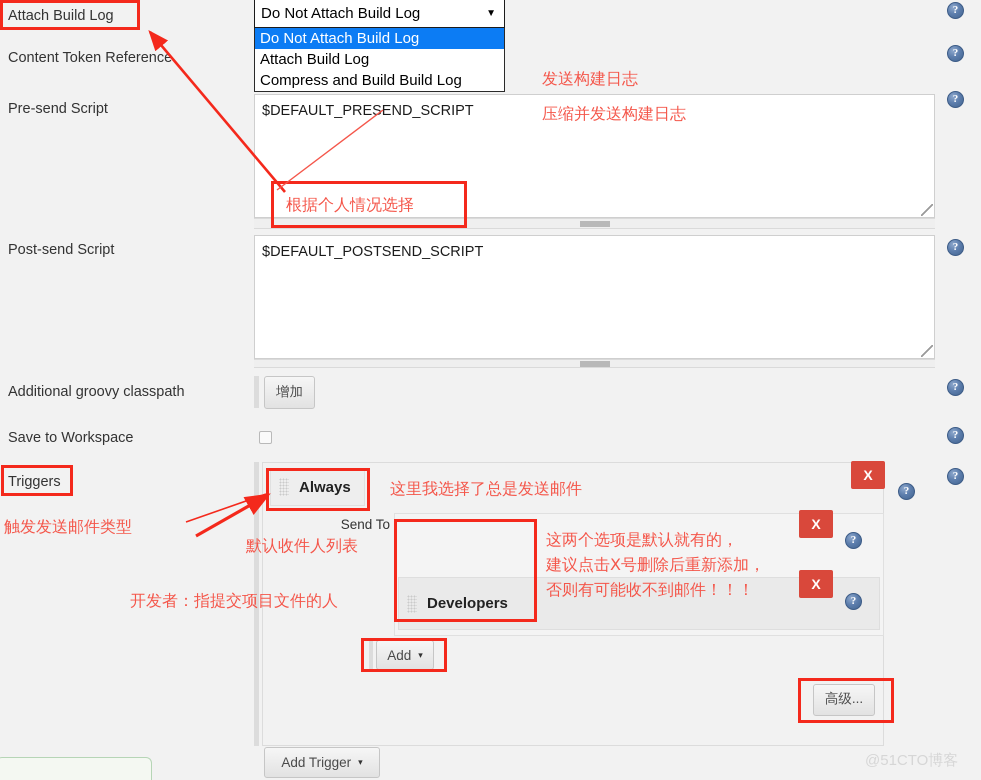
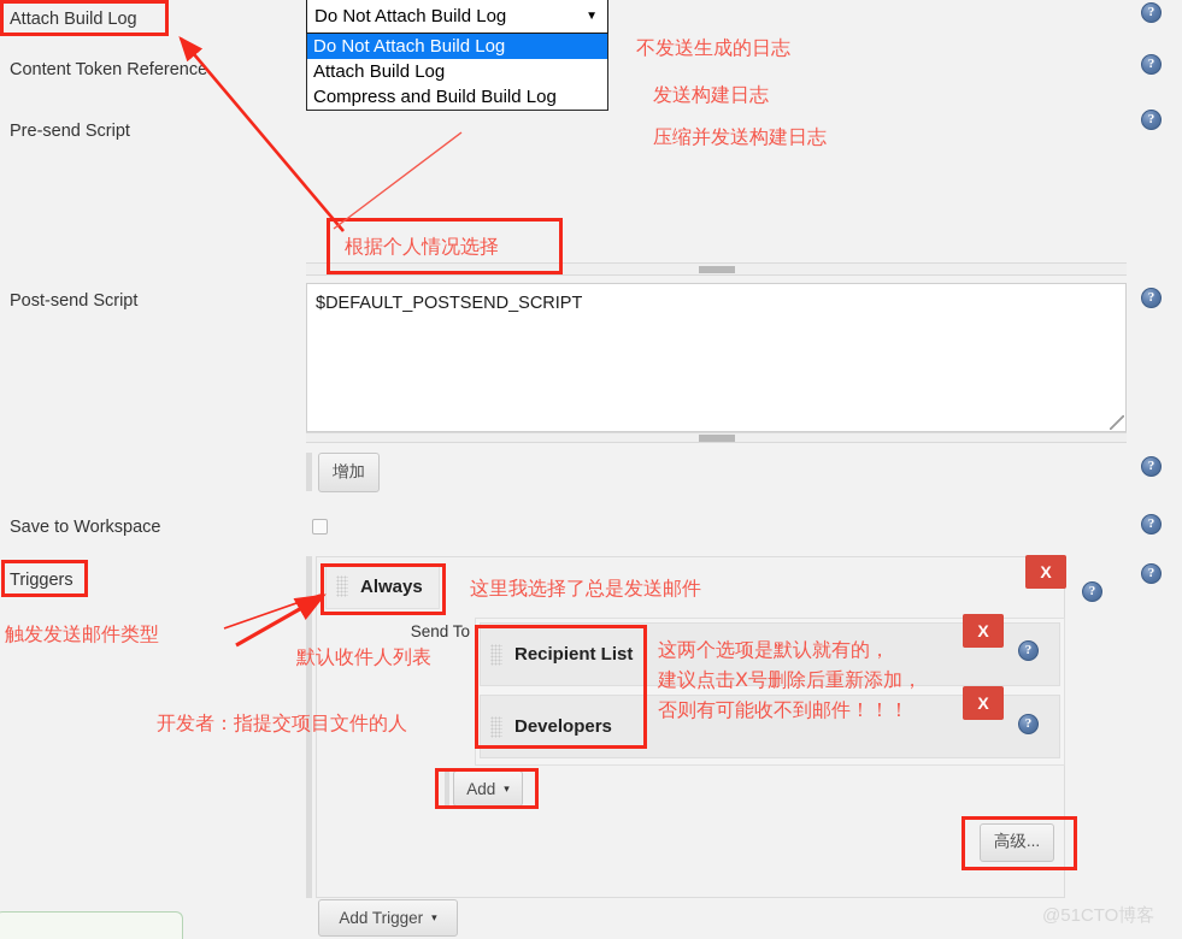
  Attach Build Log
  Content Token Reference
  Pre-send Script
  Post-send Script
- Additional groovy classpath
  Save to Workspace
  Triggers
  Do Not Attach Build Log
  ▼
  Do Not Attach Build Log
  Attach Build Log
  Compress and Build Build Log
- $DEFAULT_PRESEND_SCRIPT
  $DEFAULT_POSTSEND_SCRIPT
  增加
  Always
  X
  Send To
+ Recipient List
  X
  Developers
  X
  Add
  ▾
  高级...
  Add Trigger
  ▾
  ?
  ?
  ?
  ?
  ?
  ?
  ?
  ?
  ?
  ?
  @51CTO博客
+ 不发送生成的日志
  发送构建日志
  压缩并发送构建日志
  根据个人情况选择
  这里我选择了总是发送邮件
  触发发送邮件类型
  默认收件人列表
  开发者：指提交项目文件的人
  这两个选项是默认就有的，
  建议点击X号删除后重新添加，
  否则有可能收不到邮件！！！
